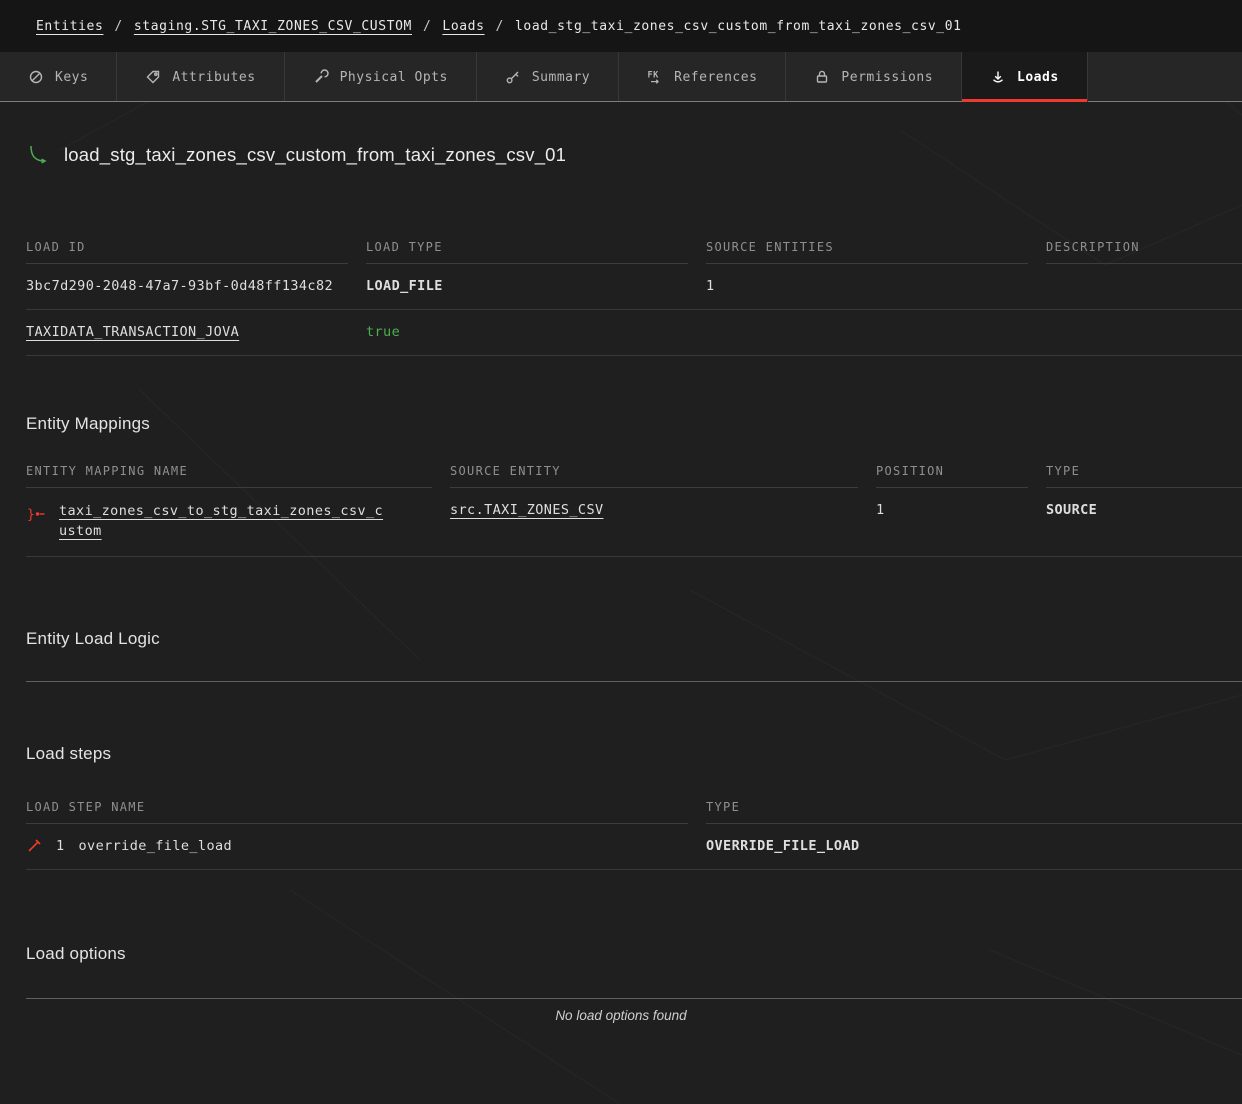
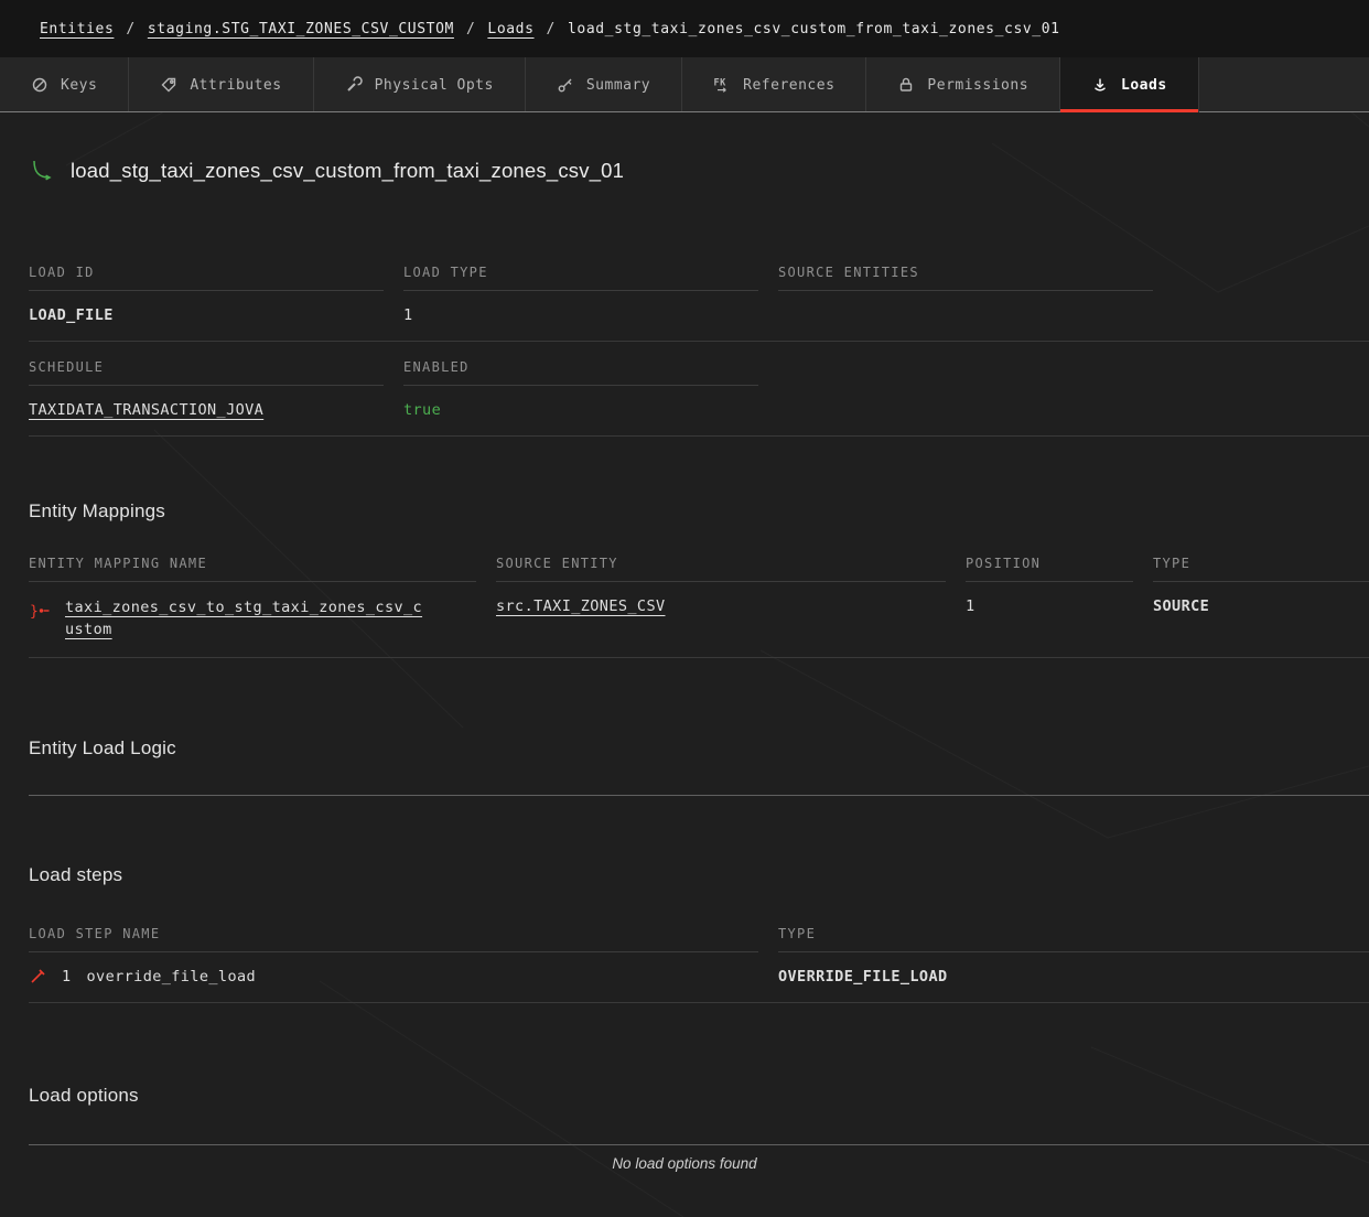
  Entities
  /
  staging.STG_TAXI_ZONES_CSV_CUSTOM
  /
  Loads
  /
  load_stg_taxi_zones_csv_custom_from_taxi_zones_csv_01
  Keys
  Attributes
  Physical Opts
  Summary
  FK
  References
  Permissions
  Loads
  load_stg_taxi_zones_csv_custom_from_taxi_zones_csv_01
  LOAD ID
  LOAD TYPE
  SOURCE ENTITIES
- DESCRIPTION
- 3bc7d290-2048-47a7-93bf-0d48ff134c82
  LOAD_FILE
  1
+ SCHEDULE
+ ENABLED
  TAXIDATA_TRANSACTION_JOVA
  true
  Entity Mappings
  ENTITY MAPPING NAME
  SOURCE ENTITY
  POSITION
  TYPE
  }
  taxi_zones_csv_to_stg_taxi_zones_csv_custom
  src.TAXI_ZONES_CSV
  1
  SOURCE
  Entity Load Logic
  Load steps
  LOAD STEP NAME
  TYPE
  1
  override_file_load
  OVERRIDE_FILE_LOAD
  Load options
  No load options found
